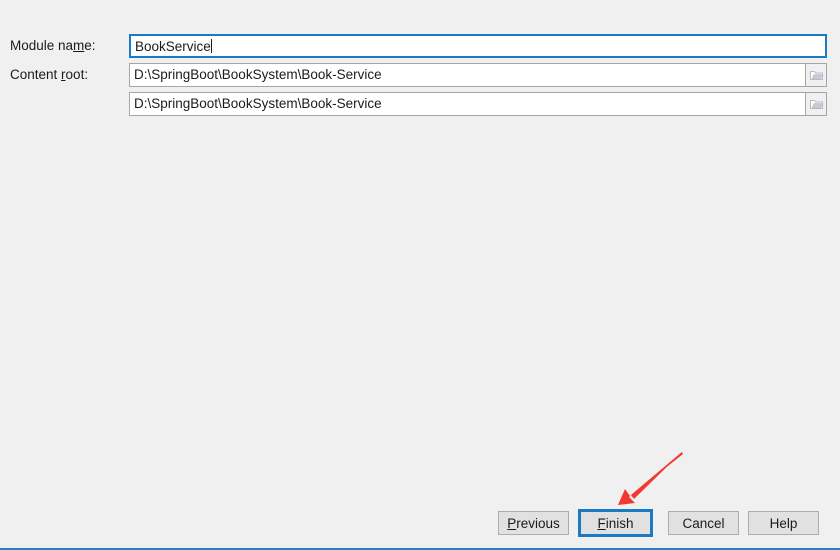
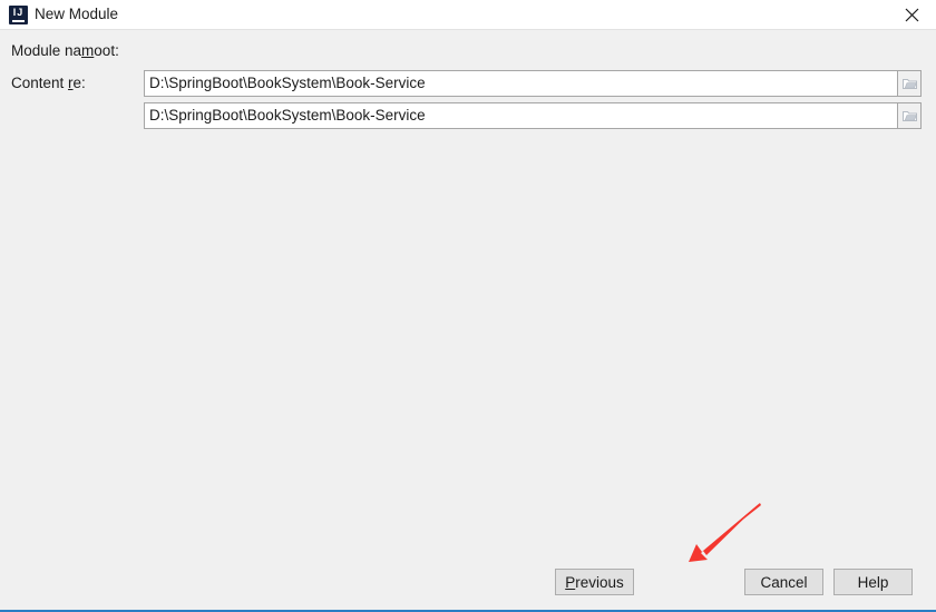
+ IJ
+ New Module
- Module name:
+ Module namoot:
- BookService
- Content root:
+ Content re:
  D:\SpringBoot\BookSystem\Book-Service
  D:\SpringBoot\BookSystem\Book-Service
  P
  revious
- F
- inish
  Cancel
  Help
